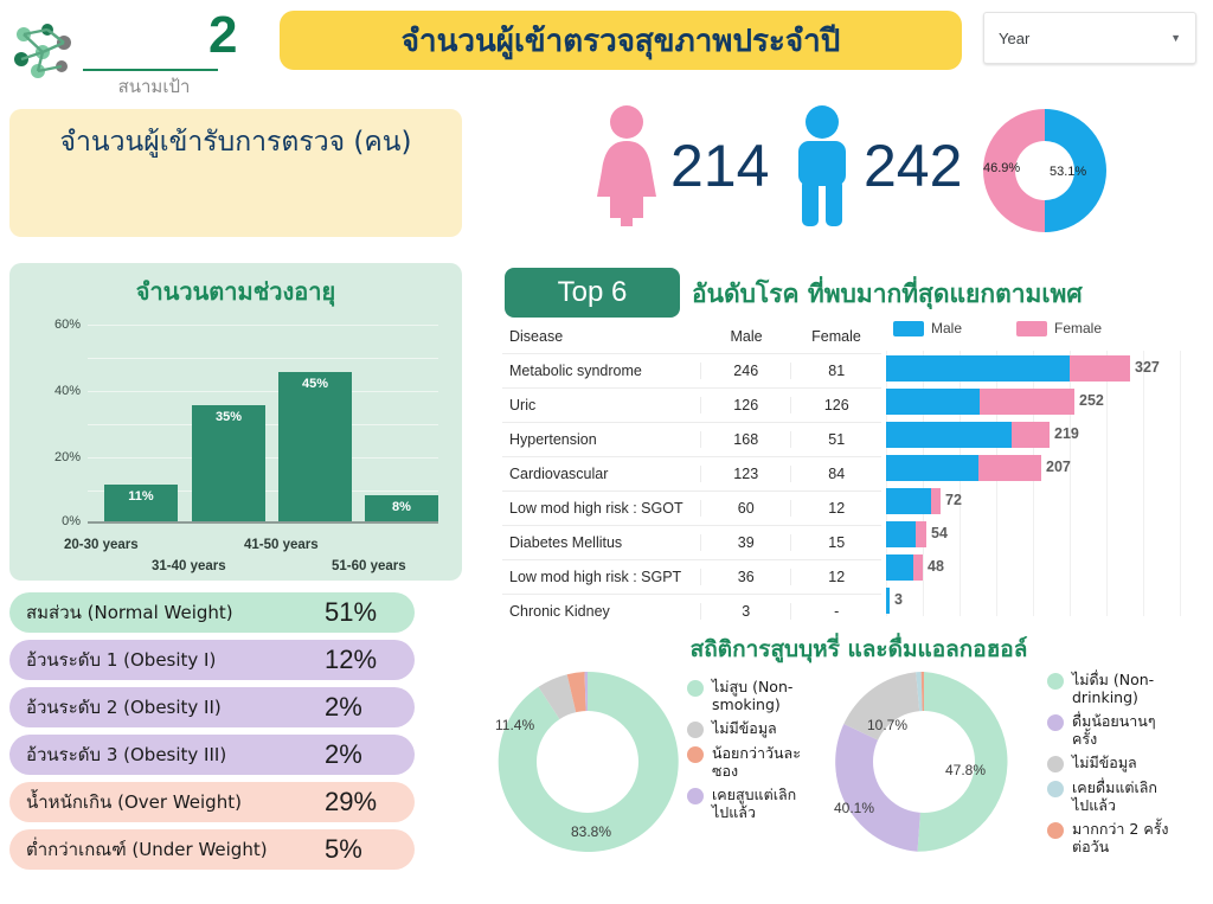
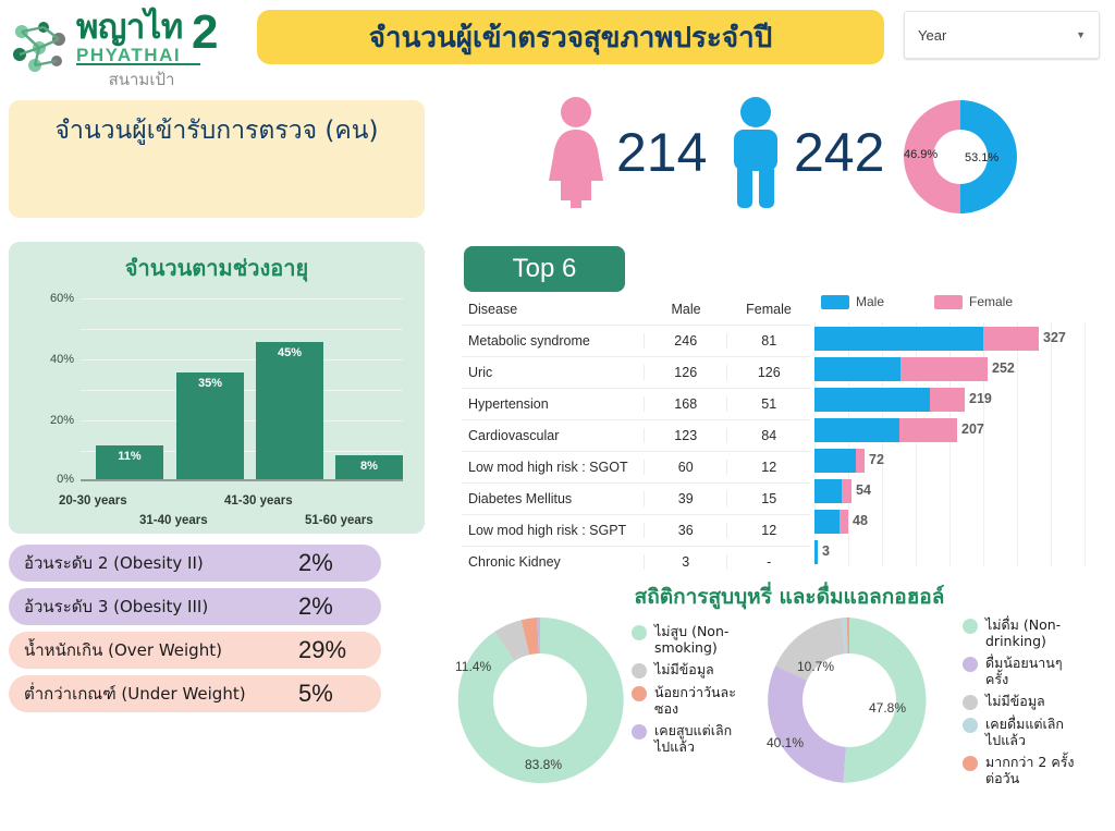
+ พญาไท
+ PHYATHAI
  2
  สนามเป้า
  จำนวนผู้เข้าตรวจสุขภาพประจำปี
  Year
  ▼
  จำนวนผู้เข้ารับการตรวจ (คน)
  214
  242
  46.9%
  53.1%
  จำนวนตามช่วงอายุ
  60%
  40%
  20%
  0%
  11%
  35%
  45%
  8%
  20-30 years
  31-40 years
- 41-50 years
+ 41-30 years
  51-60 years
- สมส่วน (Normal Weight)
- 51%
- อ้วนระดับ 1 (Obesity I)
- 12%
  อ้วนระดับ 2 (Obesity II)
  2%
  อ้วนระดับ 3 (Obesity III)
  2%
  น้ำหนักเกิน (Over Weight)
  29%
  ต่ำกว่าเกณฑ์ (Under Weight)
  5%
  Top 6
- อันดับโรค ที่พบมากที่สุดแยกตามเพศ
  Disease
  Male
  Female
  Metabolic syndrome
  246
  81
  Uric
  126
  126
  Hypertension
  168
  51
  Cardiovascular
  123
  84
  Low mod high risk : SGOT
  60
  12
  Diabetes Mellitus
  39
  15
  Low mod high risk : SGPT
  36
  12
  Chronic Kidney
  3
  -
  Male
  Female
  327
  252
  219
  207
  72
  54
  48
  3
  สถิติการสูบบุหรี่ และดื่มแอลกอฮอล์
  11.4%
  83.8%
  ไม่สูบ (Non-smoking)
  ไม่มีข้อมูล
  น้อยกว่าวันละซอง
  เคยสูบแต่เลิกไปแล้ว
  10.7%
  47.8%
  40.1%
  ไม่ดื่ม (Non-drinking)
  ดื่มน้อยนานๆ ครั้ง
  ไม่มีข้อมูล
  เคยดื่มแต่เลิกไปแล้ว
  มากกว่า 2 ครั้งต่อวัน
